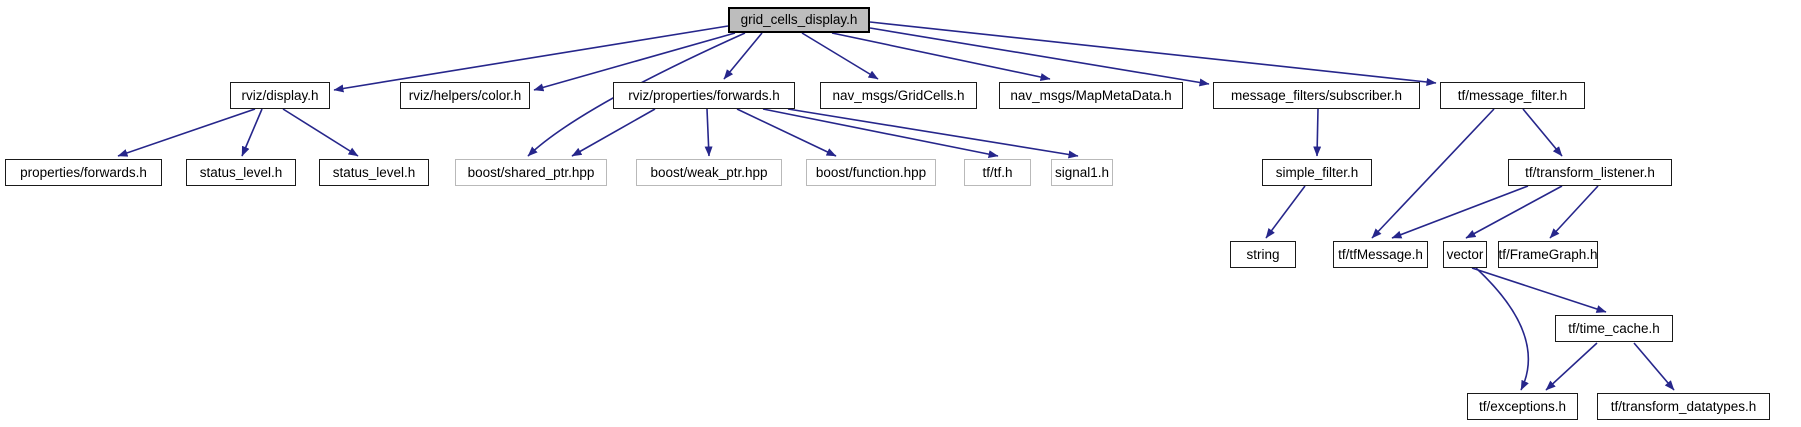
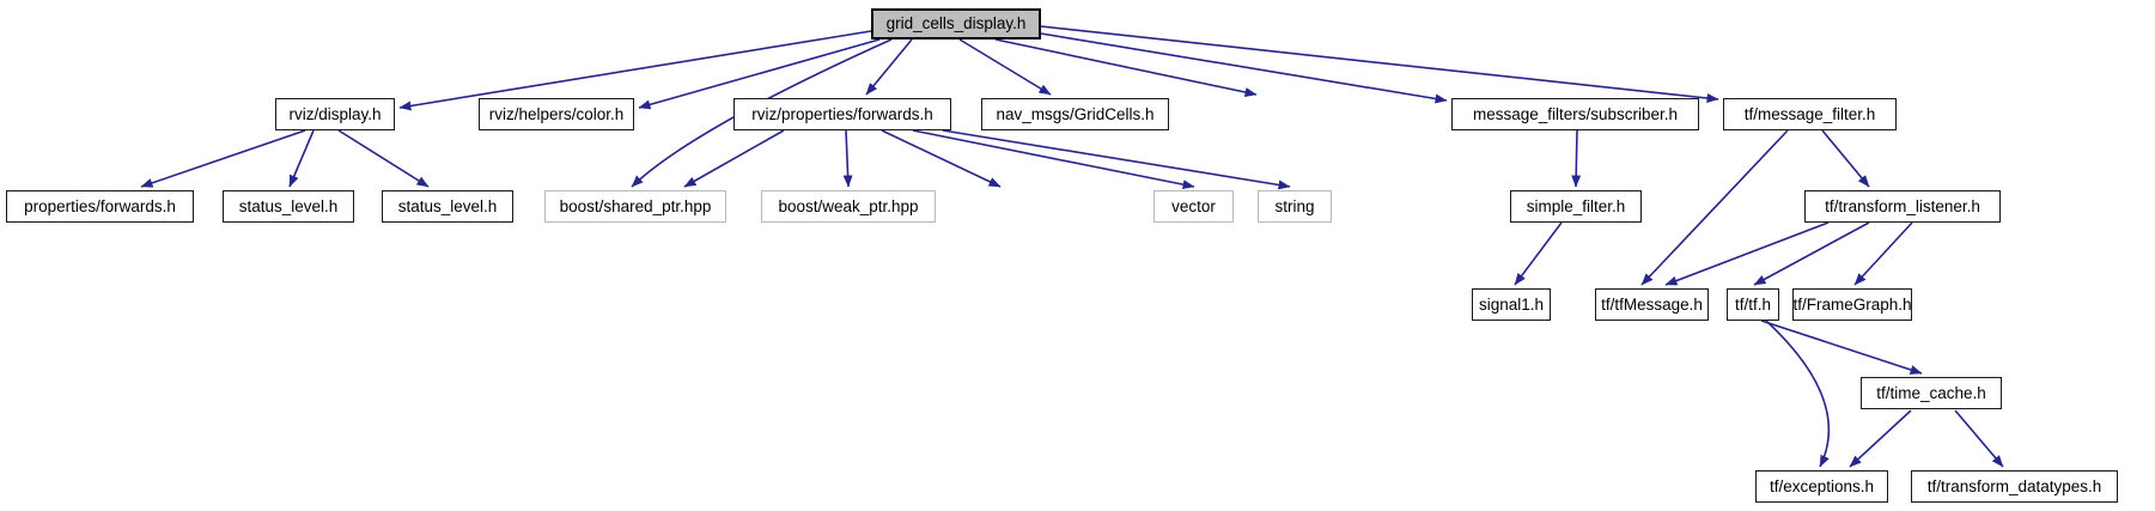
  grid_cells_display.h
  rviz/display.h
  rviz/helpers/color.h
  rviz/properties/forwards.h
  nav_msgs/GridCells.h
- nav_msgs/MapMetaData.h
  message_filters/subscriber.h
  tf/message_filter.h
  properties/forwards.h
  status_level.h
  status_level.h
  boost/shared_ptr.hpp
  boost/weak_ptr.hpp
- boost/function.hpp
- tf/tf.h
+ vector
- signal1.h
+ string
  simple_filter.h
  tf/transform_listener.h
- string
+ signal1.h
  tf/tfMessage.h
- vector
+ tf/tf.h
  tf/FrameGraph.h
  tf/time_cache.h
  tf/exceptions.h
  tf/transform_datatypes.h
